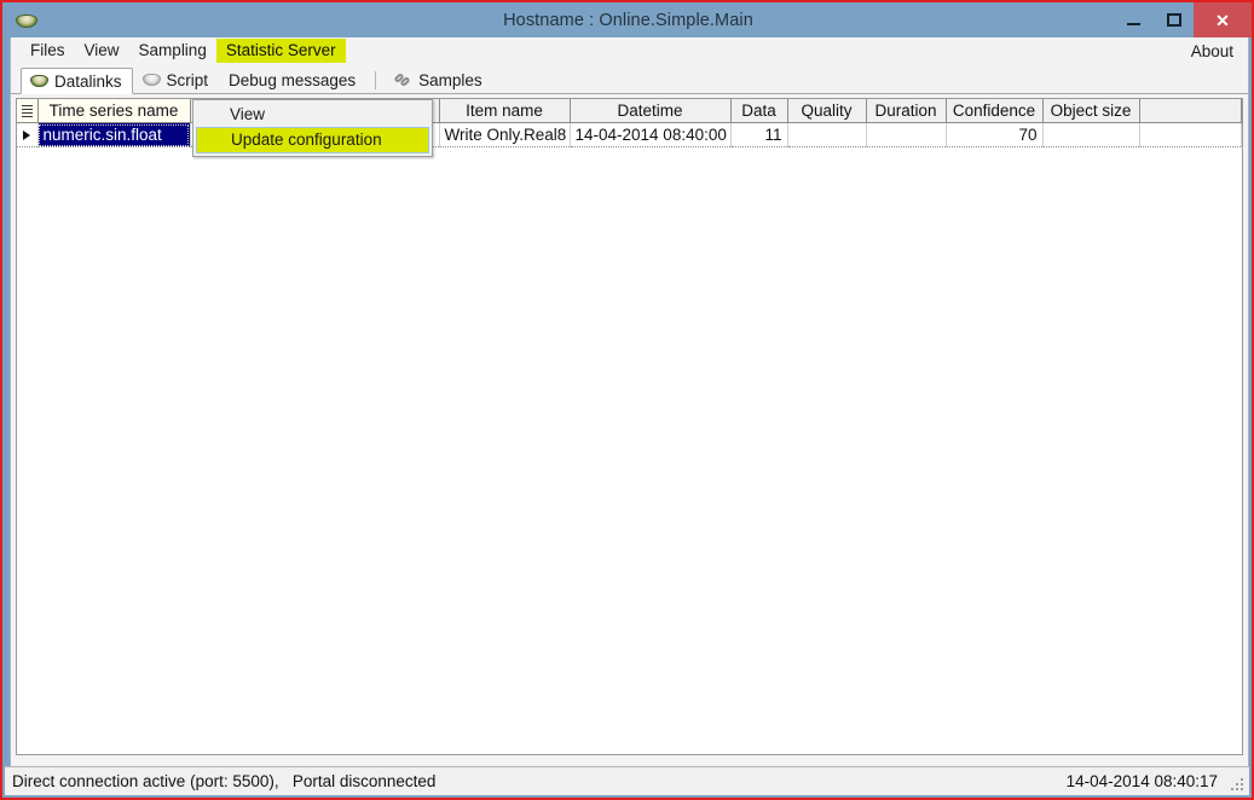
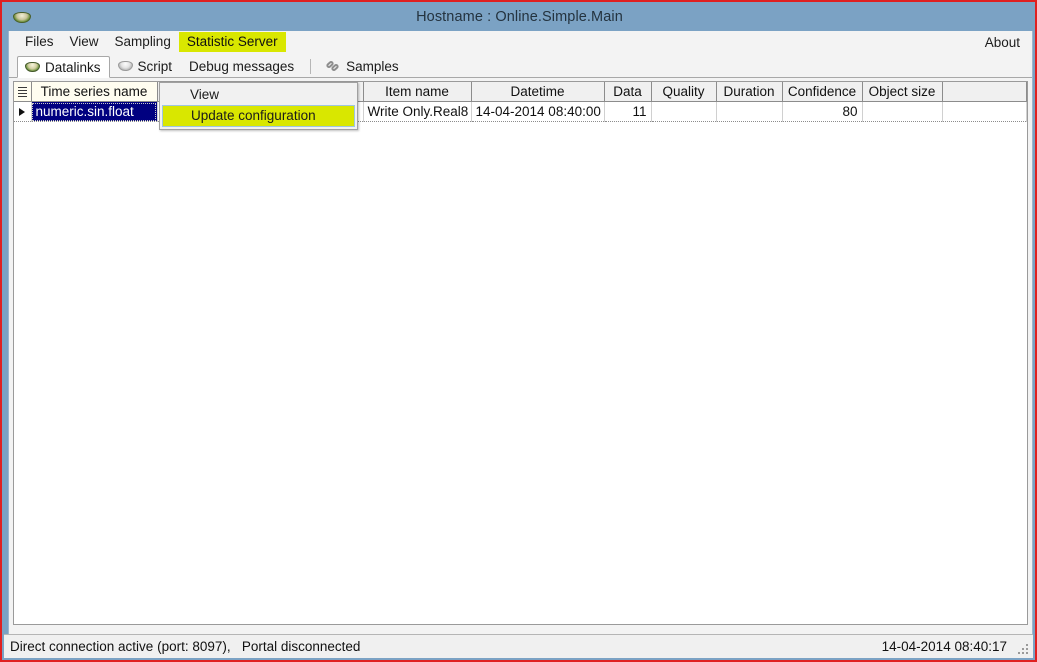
  Hostname : Online.Simple.Main
- ✕
  Files
  View
  Sampling
  Statistic Server
  About
  Datalinks
  Script
  Debug messages
  Samples
  	Time series name			Item name	Datetime	Data	Quality	Duration	Confidence	Object size
- 	numeric.sin.float			Write Only.Real8	14-04-2014 08:40:00	11			70
+ 	numeric.sin.float			Write Only.Real8	14-04-2014 08:40:00	11			80
  View
  Update configuration
- Direct connection active (port: 5500), Portal disconnected
+ Direct connection active (port: 8097), Portal disconnected
  14-04-2014 08:40:17
